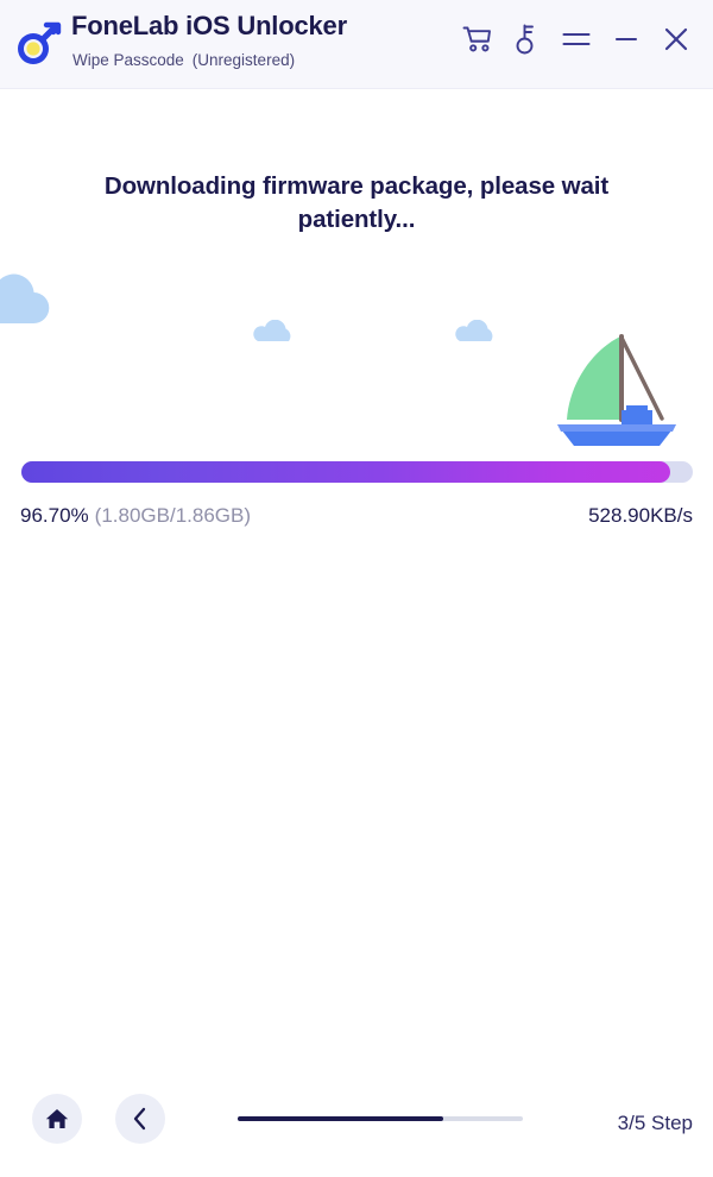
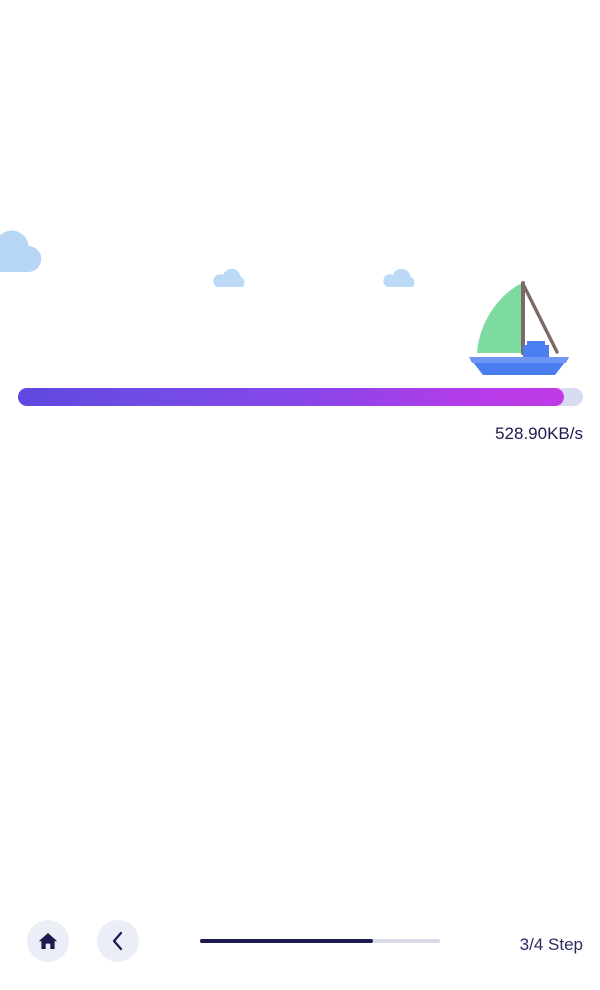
- FoneLab iOS Unlocker
- Wipe Passcode (Unregistered)
- Downloading firmware package, please wait patiently...
- 96.70% (1.80GB/1.86GB)
  528.90KB/s
- 3/5 Step
+ 3/4 Step
